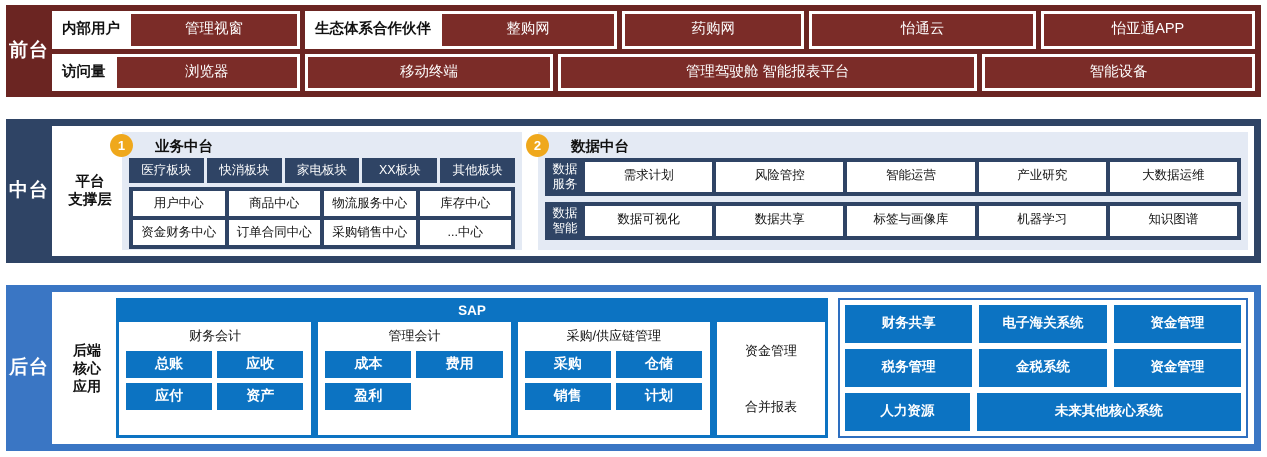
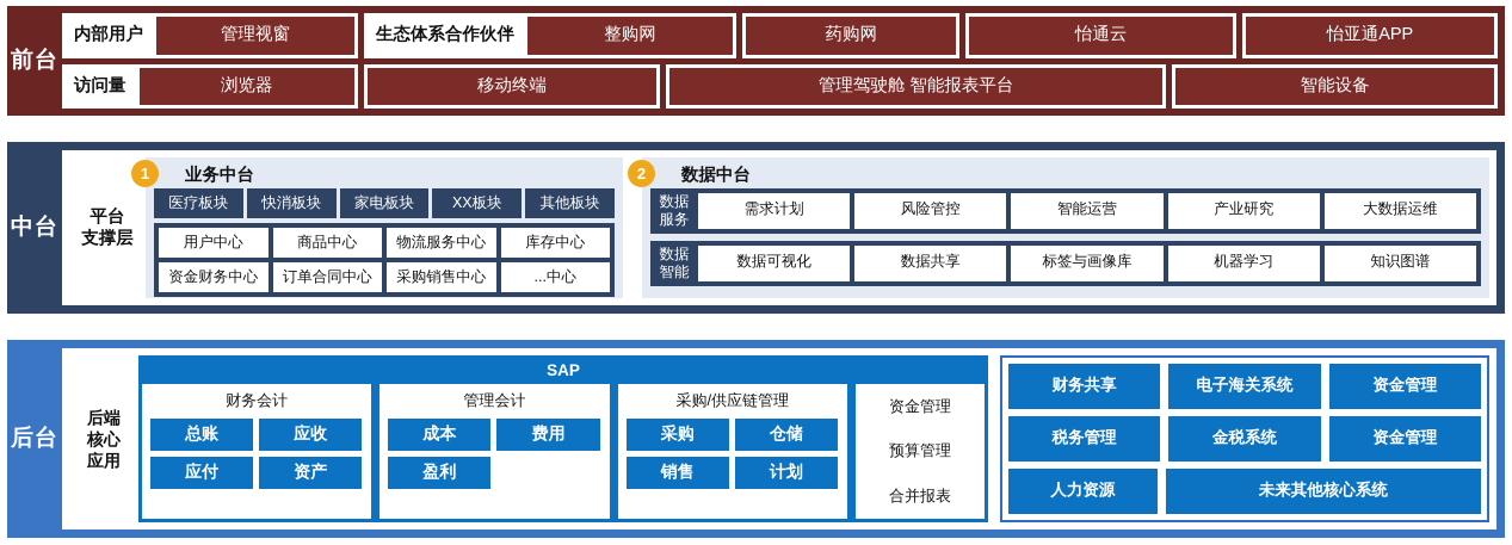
  前台
  内部用户
  管理视窗
  生态体系合作伙伴
  整购网
  药购网
  怡通云
  怡亚通APP
  访问量
  浏览器
  移动终端
  管理驾驶舱 智能报表平台
  智能设备
  中台
  平台
  支撑层
  1
  业务中台
  医疗板块
  快消板块
  家电板块
  XX板块
  其他板块
  用户中心
  商品中心
  物流服务中心
  库存中心
  资金财务中心
  订单合同中心
  采购销售中心
  ...中心
  2
  数据中台
  数据
  服务
  需求计划
  风险管控
  智能运营
  产业研究
  大数据运维
  数据
  智能
  数据可视化
  数据共享
  标签与画像库
  机器学习
  知识图谱
  后台
  后端
  核心
  应用
  SAP
  财务会计
  总账
  应收
  应付
  资产
  管理会计
  成本
  费用
  盈利
  采购/供应链管理
  采购
  仓储
  销售
  计划
  资金管理
+ 预算管理
  合并报表
  财务共享
  电子海关系统
  资金管理
  税务管理
  金税系统
  资金管理
  人力资源
  未来其他核心系统
